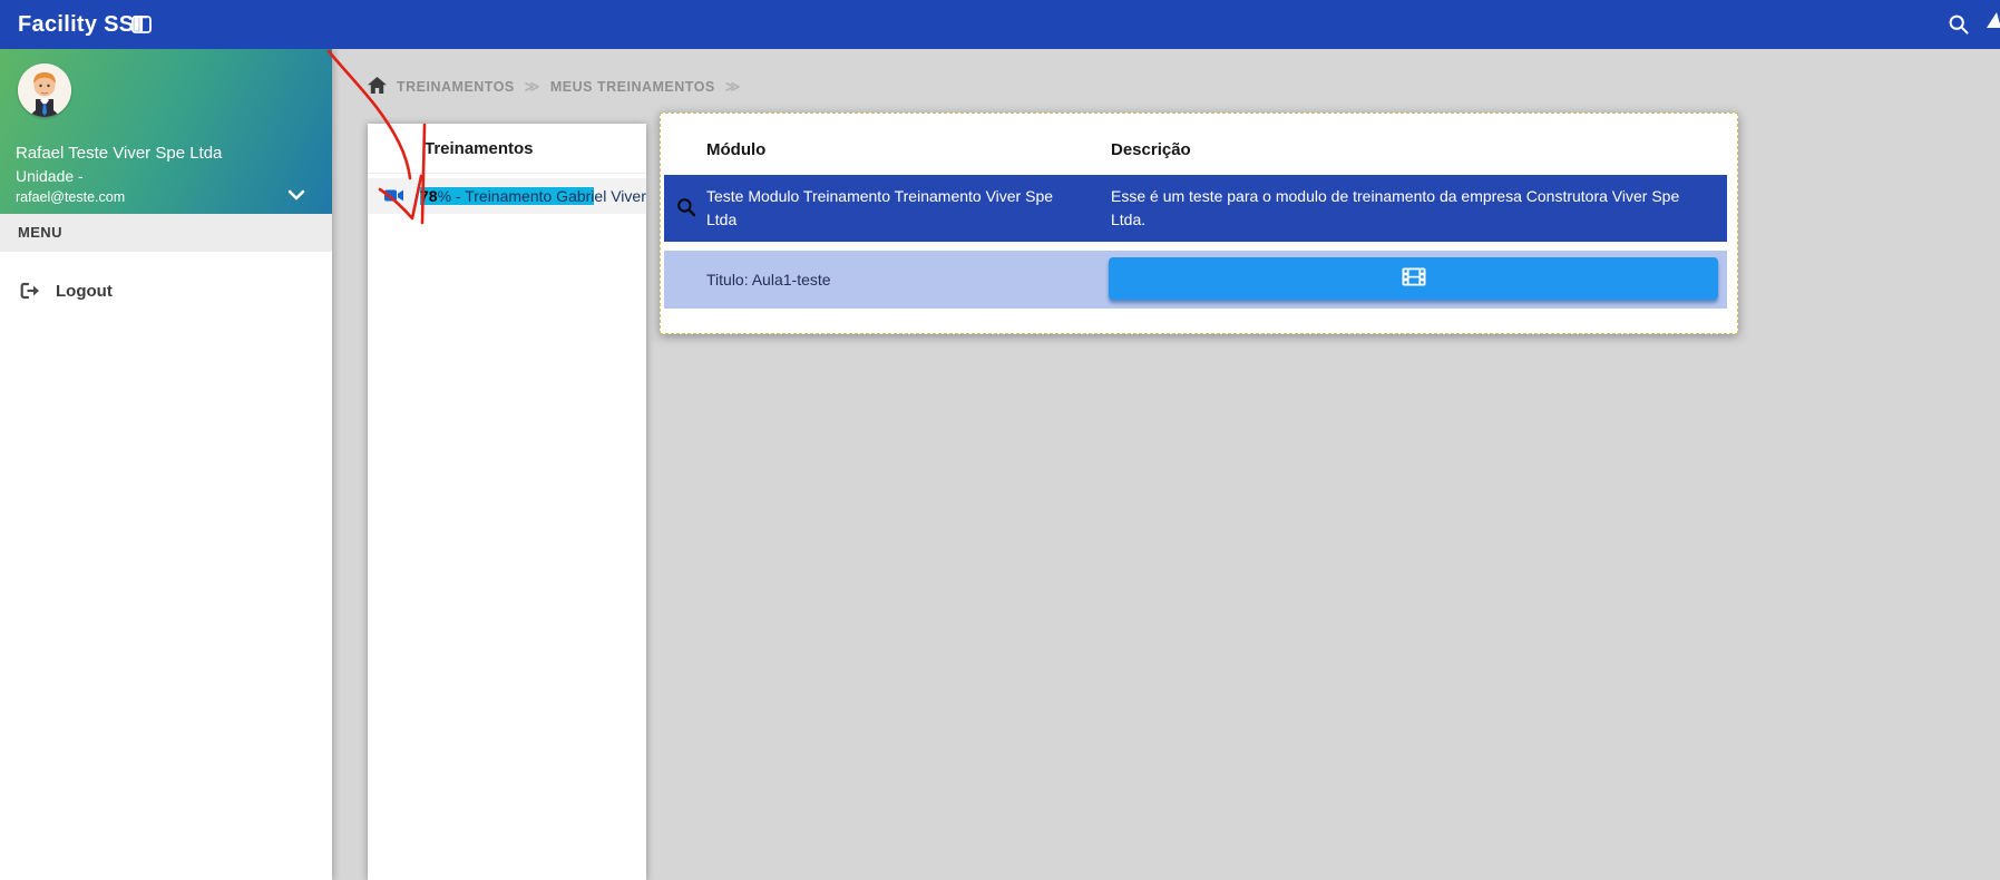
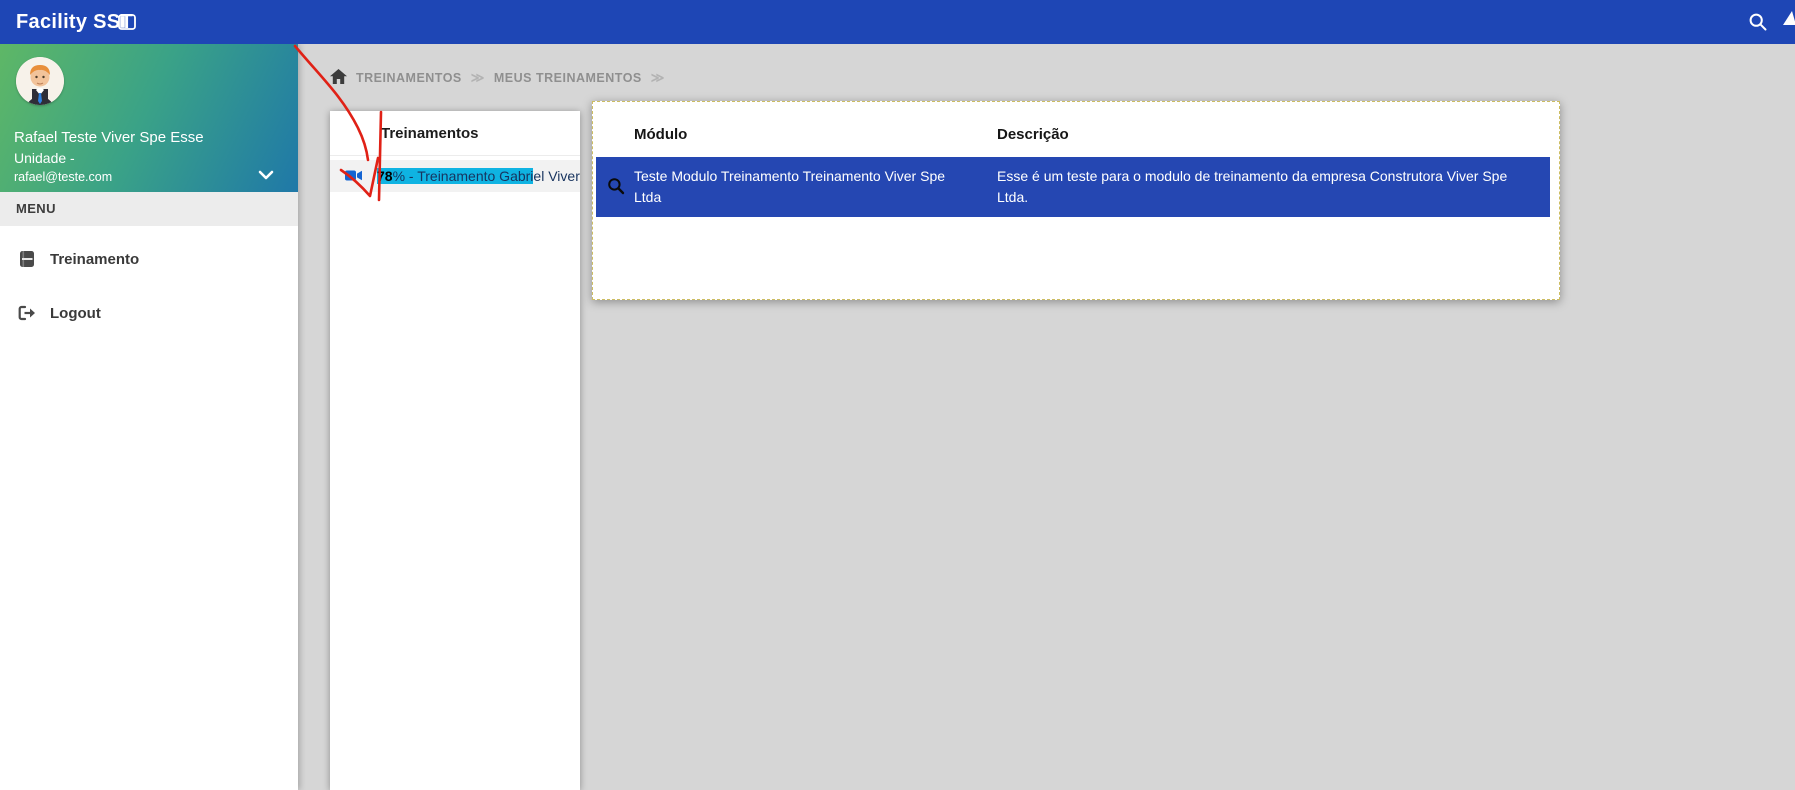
  Facility SST
- Rafael Teste Viver Spe Ltda
+ Rafael Teste Viver Spe Esse
  Unidade -
  rafael@teste.com
  MENU
+ Treinamento
  Logout
  TREINAMENTOS
  ≫
  MEUS TREINAMENTOS
  ≫
  Treinamentos
  78% - Treinamento Gabriel Viver
  Módulo
  Descrição
  Teste Modulo Treinamento Treinamento Viver Spe Ltda
  Esse é um teste para o modulo de treinamento da empresa Construtora Viver Spe Ltda.
- Titulo: Aula1-teste
